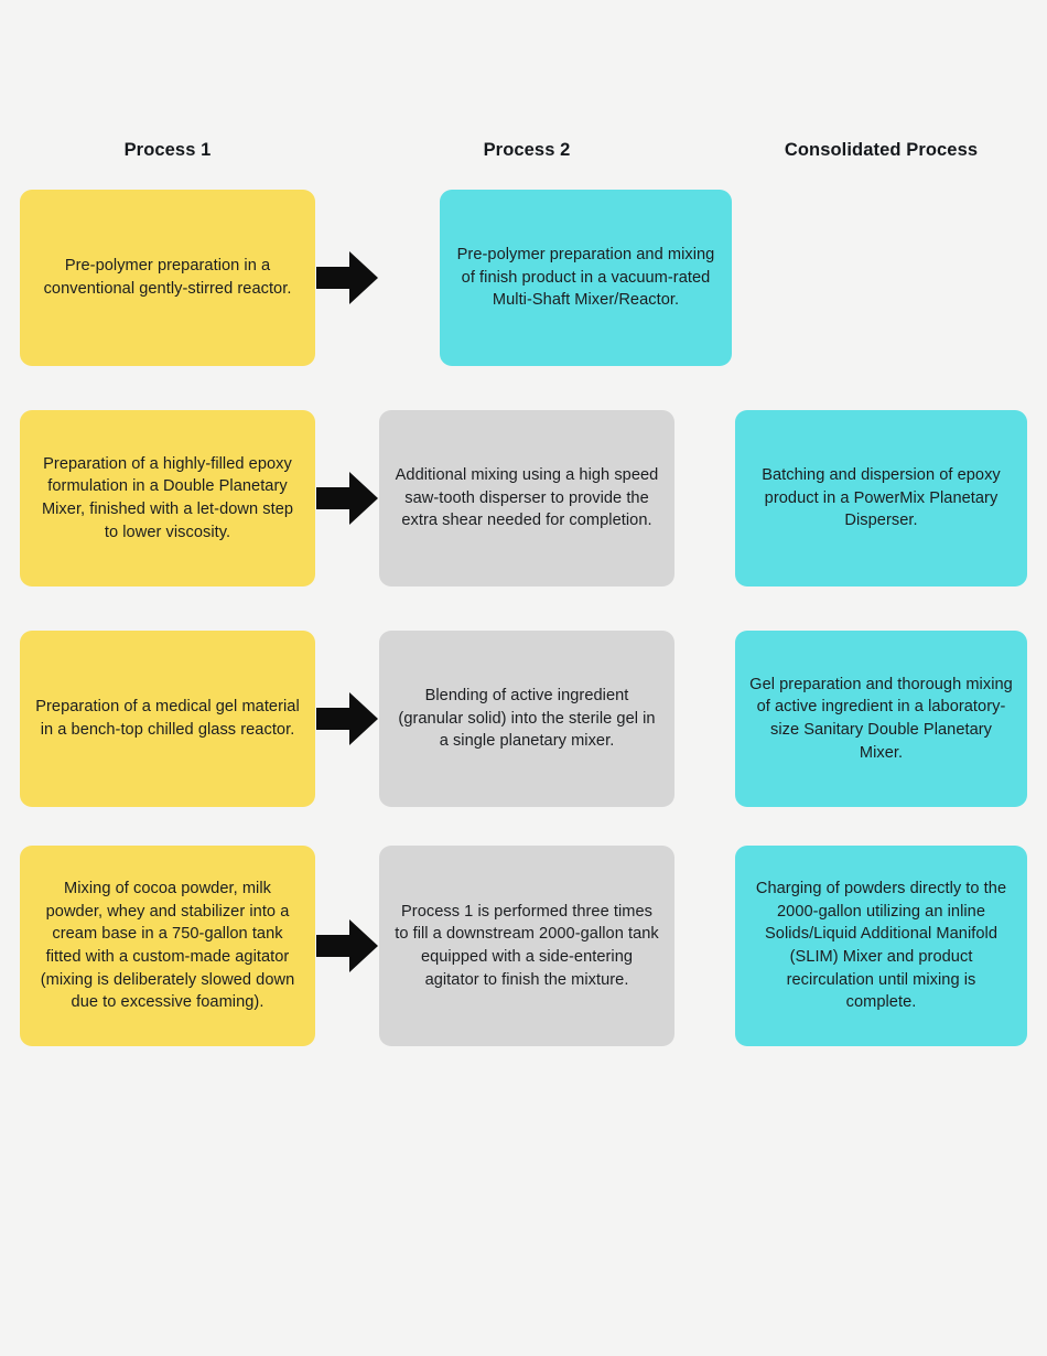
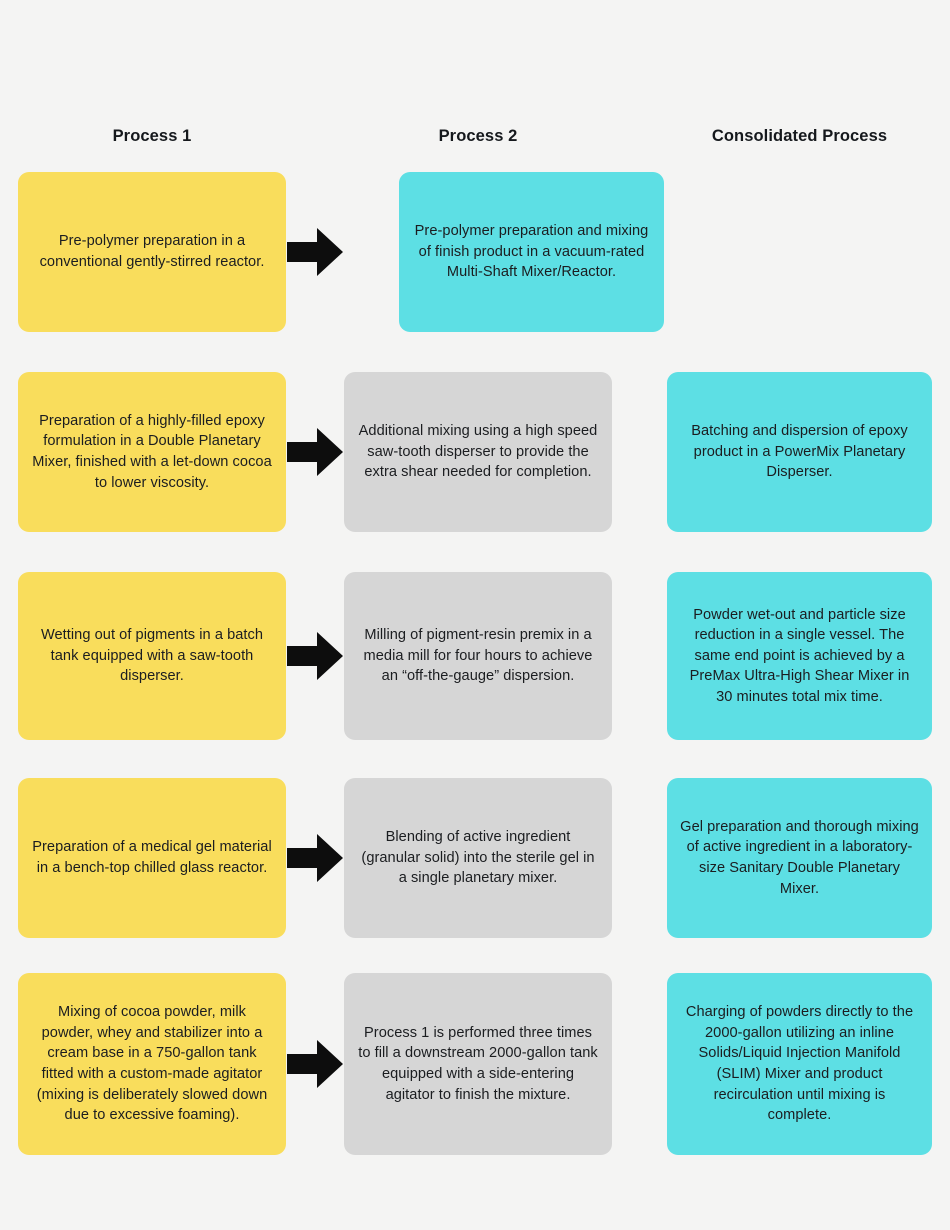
  Process 1
  Process 2
  Consolidated Process
  Pre-polymer preparation in a conventional gently-stirred reactor.
  Pre-polymer preparation and mixing of finish product in a vacuum-rated Multi-Shaft Mixer/Reactor.
- Preparation of a highly-filled epoxy formulation in a Double Planetary Mixer, finished with a let-down step to lower viscosity.
+ Preparation of a highly-filled epoxy formulation in a Double Planetary Mixer, finished with a let-down cocoa to lower viscosity.
  Additional mixing using a high speed saw-tooth disperser to provide the extra shear needed for completion.
  Batching and dispersion of epoxy product in a PowerMix Planetary Disperser.
+ Wetting out of pigments in a batch tank equipped with a saw-tooth disperser.
+ Milling of pigment-resin premix in a media mill for four hours to achieve an “off-the-gauge” dispersion.
+ Powder wet-out and particle size reduction in a single vessel. The same end point is achieved by a PreMax Ultra-High Shear Mixer in 30 minutes total mix time.
  Preparation of a medical gel material in a bench-top chilled glass reactor.
  Blending of active ingredient (granular solid) into the sterile gel in a single planetary mixer.
  Gel preparation and thorough mixing of active ingredient in a laboratory-size Sanitary Double Planetary Mixer.
  Mixing of cocoa powder, milk powder, whey and stabilizer into a cream base in a 750-gallon tank fitted with a custom-made agitator (mixing is deliberately slowed down due to excessive foaming).
  Process 1 is performed three times to fill a downstream 2000-gallon tank equipped with a side-entering agitator to finish the mixture.
- Charging of powders directly to the 2000-gallon utilizing an inline Solids/Liquid Additional Manifold (SLIM) Mixer and product recirculation until mixing is complete.
+ Charging of powders directly to the 2000-gallon utilizing an inline Solids/Liquid Injection Manifold (SLIM) Mixer and product recirculation until mixing is complete.
